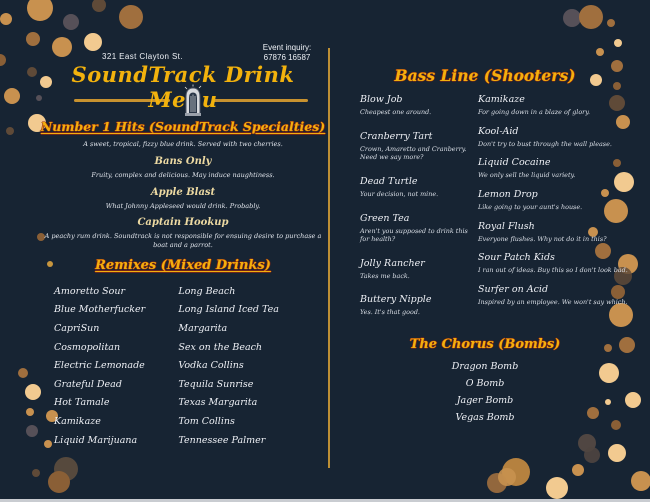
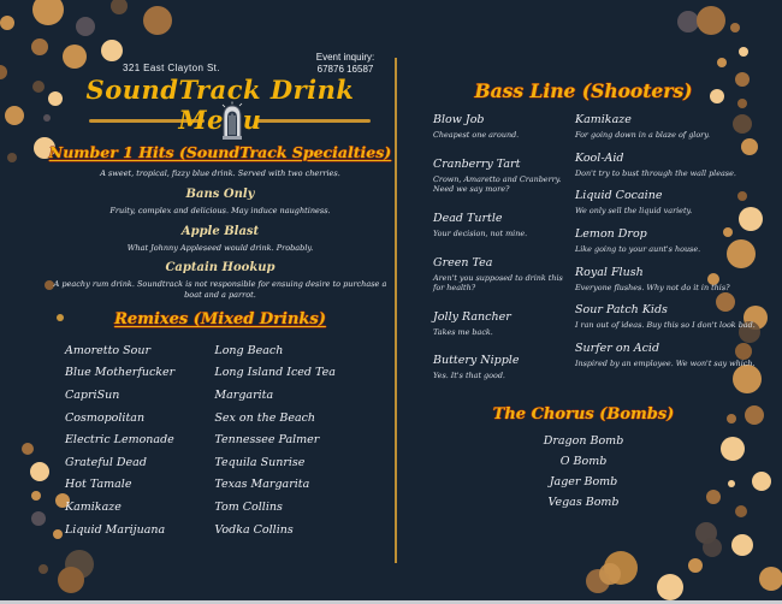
  321 East Clayton St.
  Event inquiry:
  67876 16587
  SoundTrack Drink Meu
  Number 1 Hits (SoundTrack Specialties)
  A sweet, tropical, fizzy blue drink. Served with two cherries.
  Bans Only
  Fruity, complex and delicious. May induce naughtiness.
  Apple Blast
  What Johnny Appleseed would drink. Probably.
  Captain Hookup
  A peachy rum drink. Soundtrack is not responsible for ensuing desire to purchase a boat and a parrot.
  Remixes (Mixed Drinks)
  Amoretto Sour
  Blue Motherfucker
  CapriSun
  Cosmopolitan
  Electric Lemonade
  Grateful Dead
  Hot Tamale
  Kamikaze
  Liquid Marijuana
  Long Beach
  Long Island Iced Tea
  Margarita
  Sex on the Beach
- Vodka Collins
+ Tennessee Palmer
  Tequila Sunrise
  Texas Margarita
  Tom Collins
- Tennessee Palmer
+ Vodka Collins
  Bass Line (Shooters)
  Blow Job
  Cheapest one around.
  Cranberry Tart
  Crown, Amaretto and Cranberry. Need we say more?
  Dead Turtle
  Your decision, not mine.
  Green Tea
  Aren't you supposed to drink this for health?
  Jolly Rancher
  Takes me back.
  Buttery Nipple
  Yes. It's that good.
  Kamikaze
  For going down in a blaze of glory.
  Kool-Aid
  Don't try to bust through the wall please.
  Liquid Cocaine
  We only sell the liquid variety.
  Lemon Drop
  Like going to your aunt's house.
  Royal Flush
  Everyone flushes. Why not do it in this?
  Sour Patch Kids
  I ran out of ideas. Buy this so I don't look bad.
  Surfer on Acid
  Inspired by an employee. We won't say which.
  The Chorus (Bombs)
  Dragon Bomb
  O Bomb
  Jager Bomb
  Vegas Bomb
